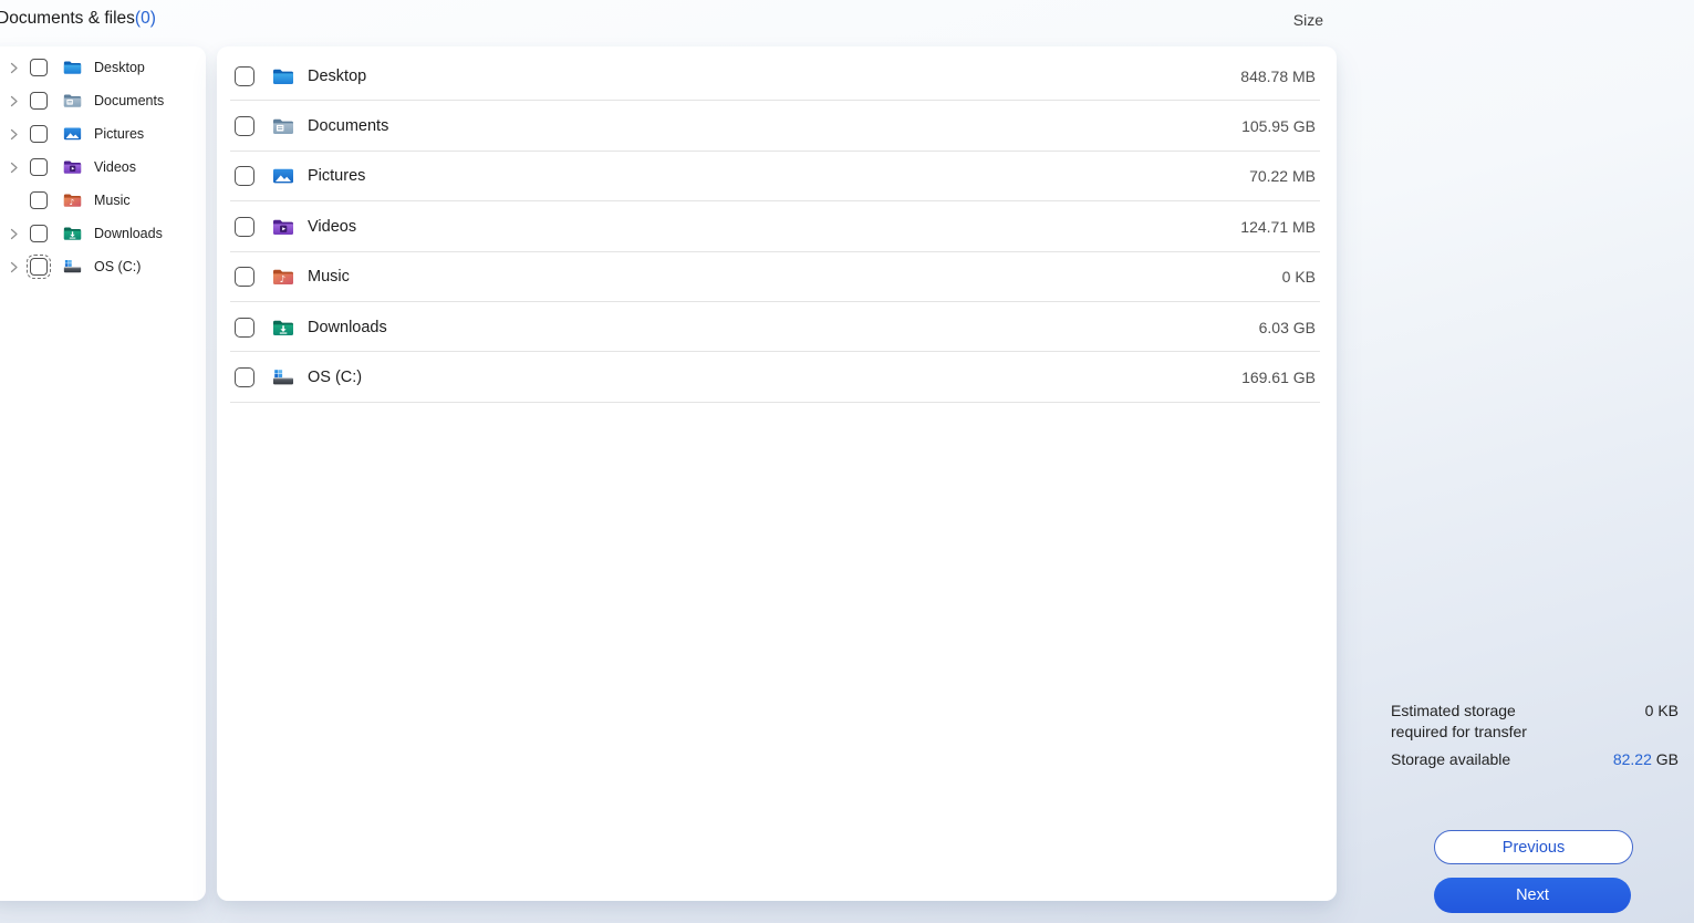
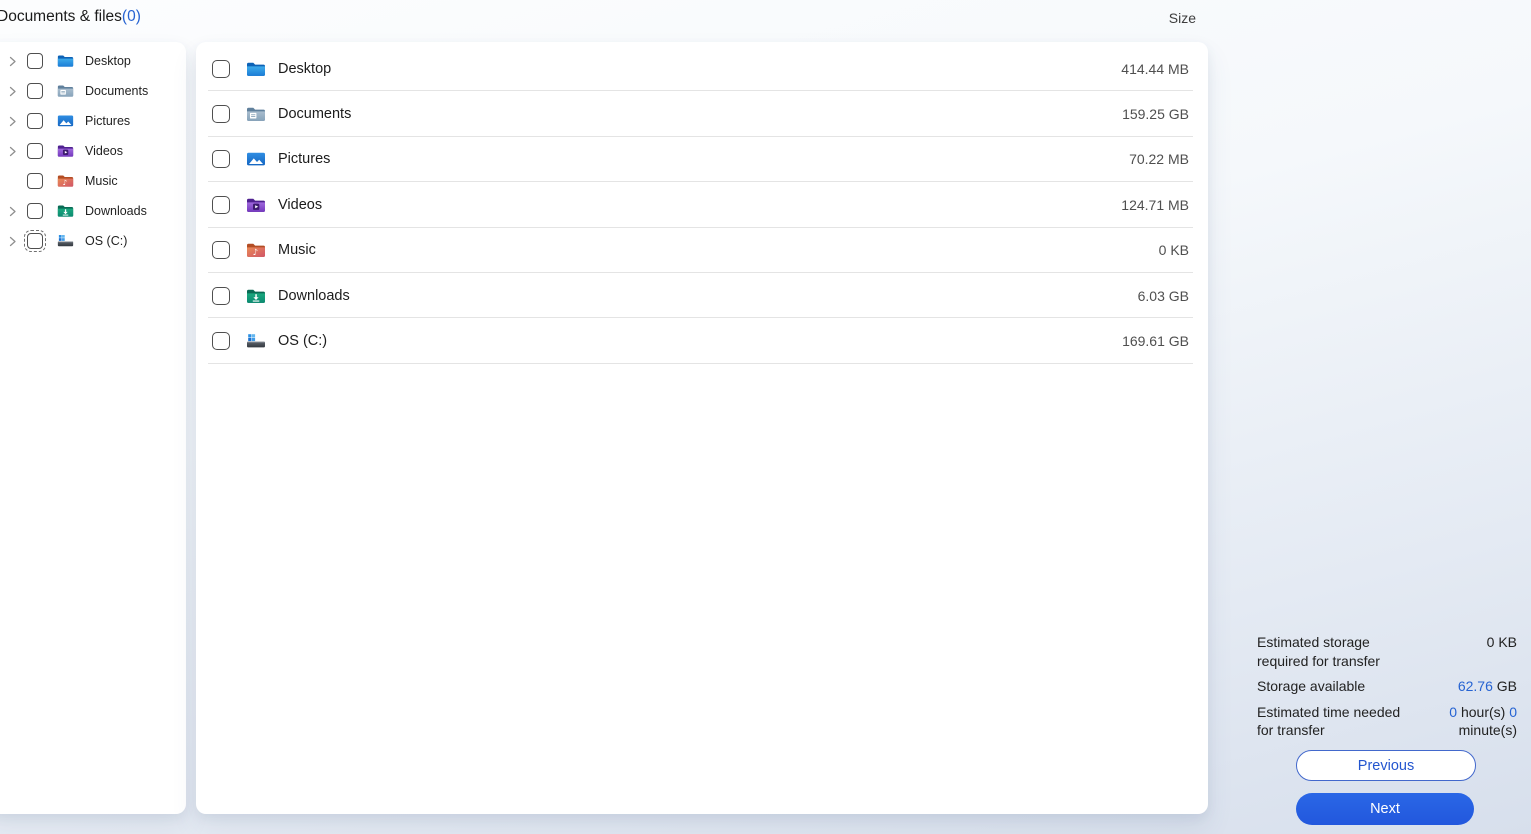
  Documents & files(0)
  Size
  Desktop
  Documents
  Pictures
  Videos
  Music
  Downloads
  OS (C:)
  Desktop
- 848.78 MB
+ 414.44 MB
  Documents
- 105.95 GB
+ 159.25 GB
  Pictures
  70.22 MB
  Videos
  124.71 MB
  Music
  0 KB
  Downloads
  6.03 GB
  OS (C:)
  169.61 GB
  Estimated storage required for transfer
  0 KB
  Storage available
- 82.22 GB
+ 62.76 GB
+ Estimated time needed for transfer
+ 0 hour(s) 0 minute(s)
  Previous
  Next
